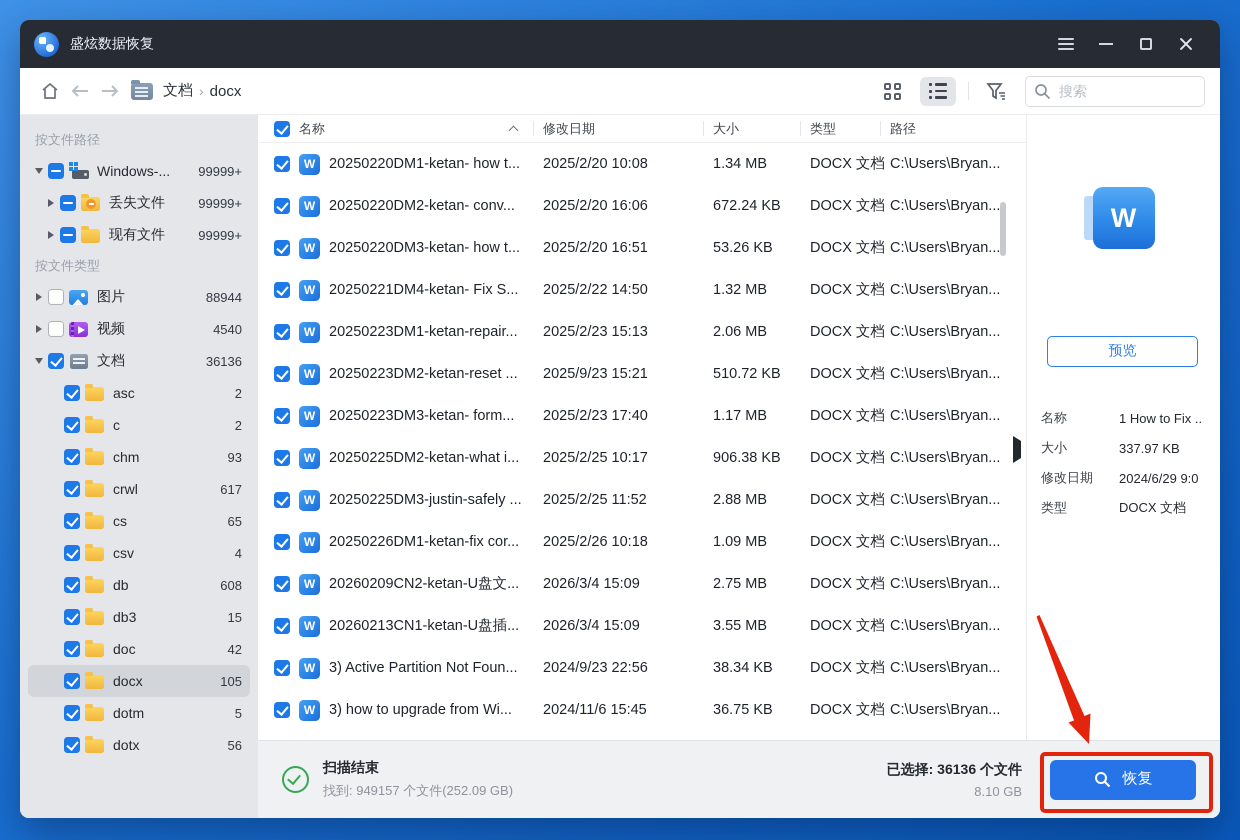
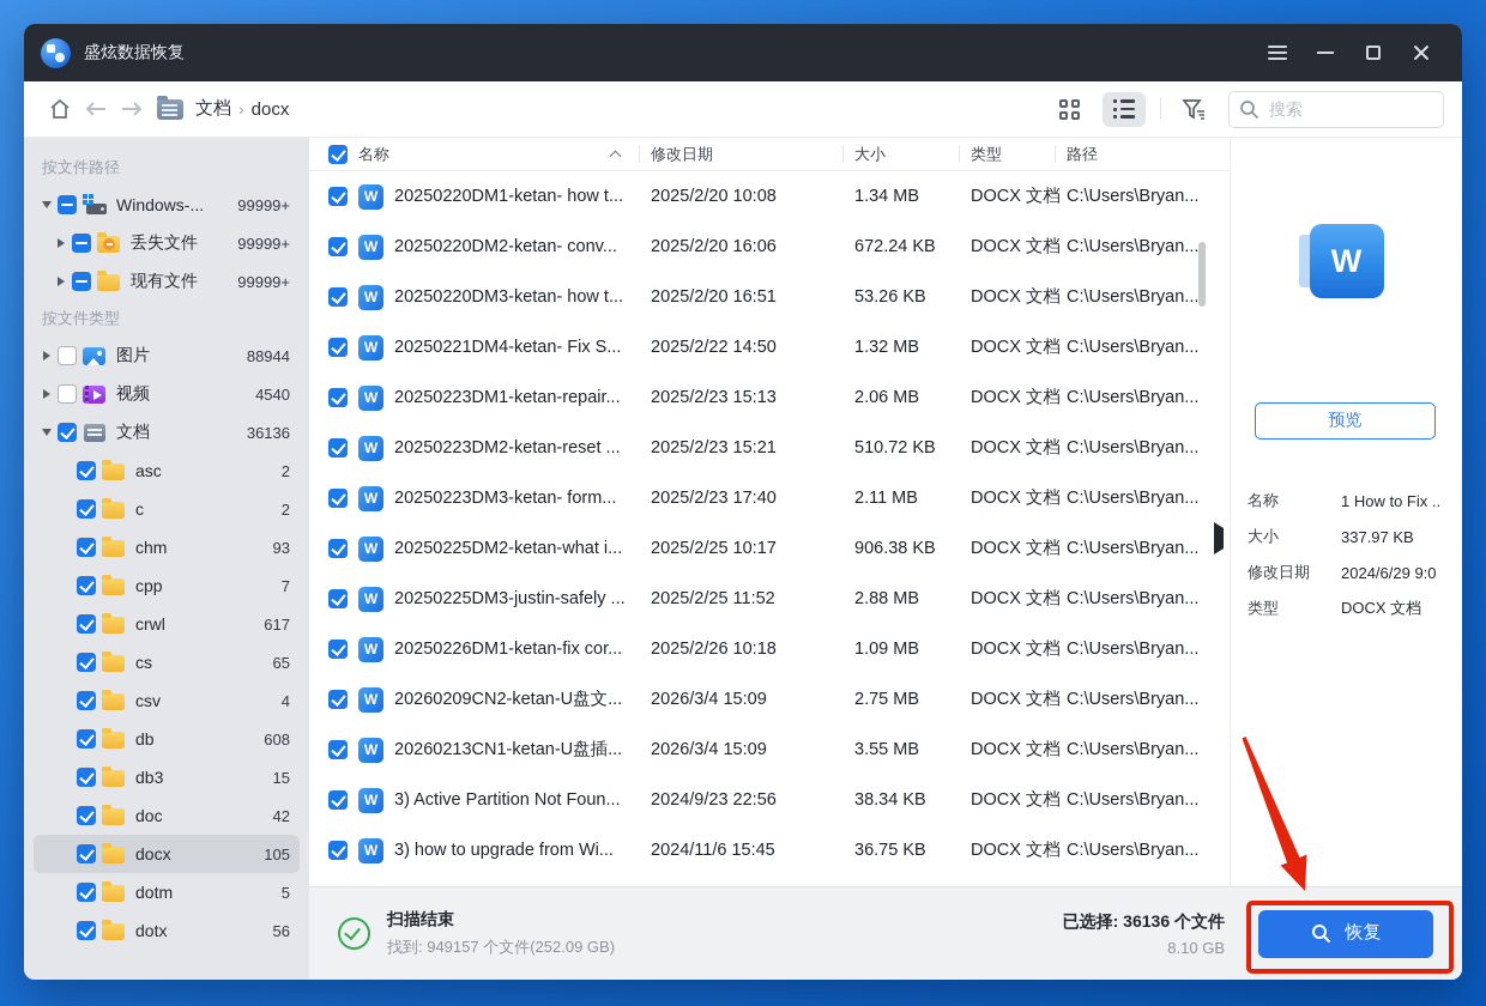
  盛炫数据恢复
  文档
  ›
  docx
  搜索
  按文件路径
  Windows-...
  99999+
  丢失文件
  99999+
  现有文件
  99999+
  按文件类型
  图片
  88944
  视频
  4540
  文档
  36136
  asc
  2
  c
  2
  chm
  93
+ cpp
+ 7
  crwl
  617
  cs
  65
  csv
  4
  db
  608
  db3
  15
  doc
  42
  docx
  105
  dotm
  5
  dotx
  56
  名称
  修改日期
  大小
  类型
  路径
  W
  20250220DM1-ketan- how t...
  2025/2/20 10:08
  1.34 MB
  DOCX 文档
  C:\Users\Bryan...
  W
  20250220DM2-ketan- conv...
  2025/2/20 16:06
  672.24 KB
  DOCX 文档
  C:\Users\Bryan...
  W
  20250220DM3-ketan- how t...
  2025/2/20 16:51
  53.26 KB
  DOCX 文档
  C:\Users\Bryan...
  W
  20250221DM4-ketan- Fix S...
  2025/2/22 14:50
  1.32 MB
  DOCX 文档
  C:\Users\Bryan...
  W
  20250223DM1-ketan-repair...
  2025/2/23 15:13
  2.06 MB
  DOCX 文档
  C:\Users\Bryan...
  W
  20250223DM2-ketan-reset ...
- 2025/9/23 15:21
+ 2025/2/23 15:21
  510.72 KB
  DOCX 文档
  C:\Users\Bryan...
  W
  20250223DM3-ketan- form...
  2025/2/23 17:40
- 1.17 MB
+ 2.11 MB
  DOCX 文档
  C:\Users\Bryan...
  W
  20250225DM2-ketan-what i...
  2025/2/25 10:17
  906.38 KB
  DOCX 文档
  C:\Users\Bryan...
  W
  20250225DM3-justin-safely ...
  2025/2/25 11:52
  2.88 MB
  DOCX 文档
  C:\Users\Bryan...
  W
  20250226DM1-ketan-fix cor...
  2025/2/26 10:18
  1.09 MB
  DOCX 文档
  C:\Users\Bryan...
  W
  20260209CN2-ketan-U盘文...
  2026/3/4 15:09
  2.75 MB
  DOCX 文档
  C:\Users\Bryan...
  W
  20260213CN1-ketan-U盘插...
  2026/3/4 15:09
  3.55 MB
  DOCX 文档
  C:\Users\Bryan...
  W
  3) Active Partition Not Foun...
  2024/9/23 22:56
  38.34 KB
  DOCX 文档
  C:\Users\Bryan...
  W
  3) how to upgrade from Wi...
  2024/11/6 15:45
  36.75 KB
  DOCX 文档
  C:\Users\Bryan...
  W
  预览
  名称
  1 How to Fix ..
  大小
  337.97 KB
  修改日期
  2024/6/29 9:0
  类型
  DOCX 文档
  扫描结束
  找到: 949157 个文件(252.09 GB)
  已选择: 36136 个文件
  8.10 GB
  恢复
